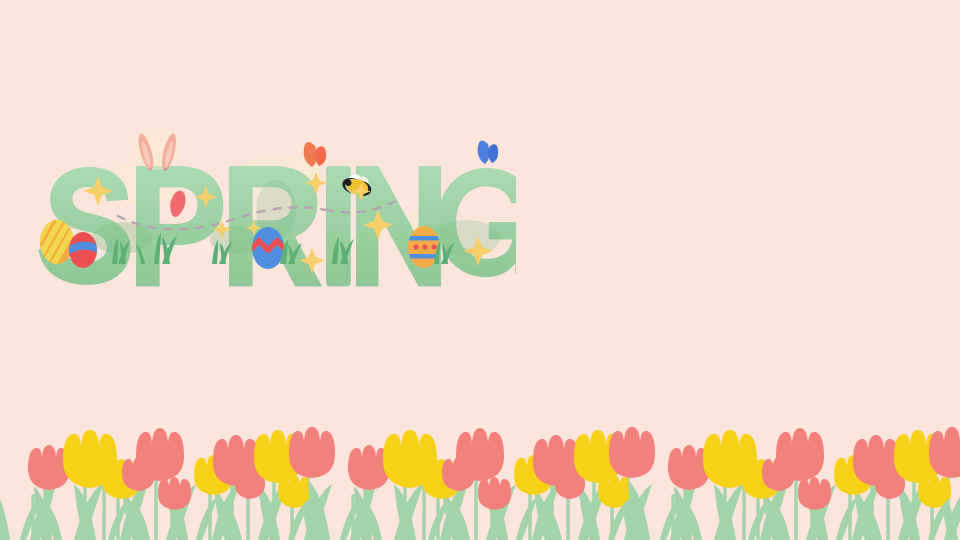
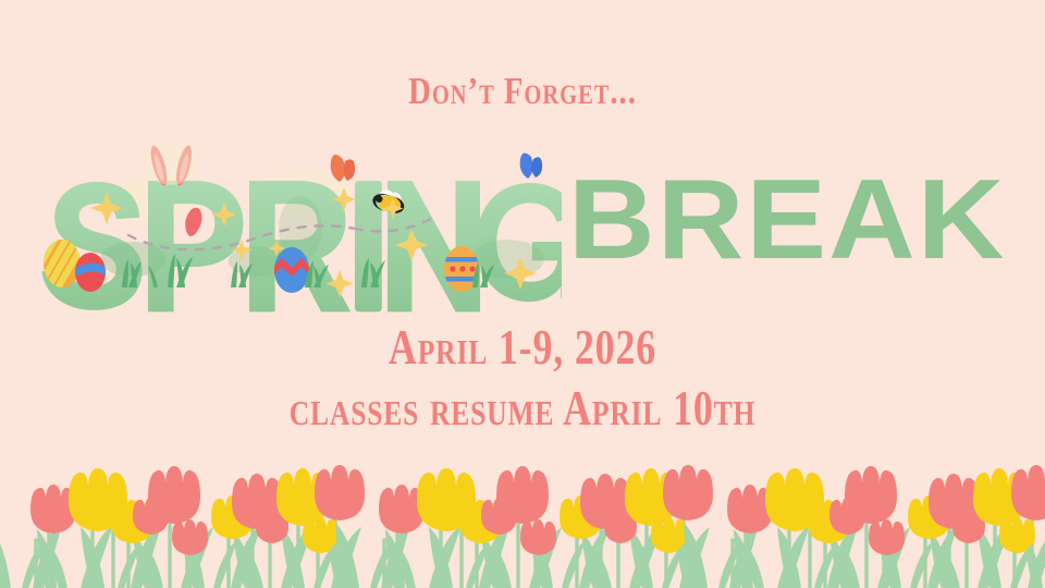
+ Don’t Forget...
+ BREAK
+ April 1-9, 2026
+ classes resume April 10th
